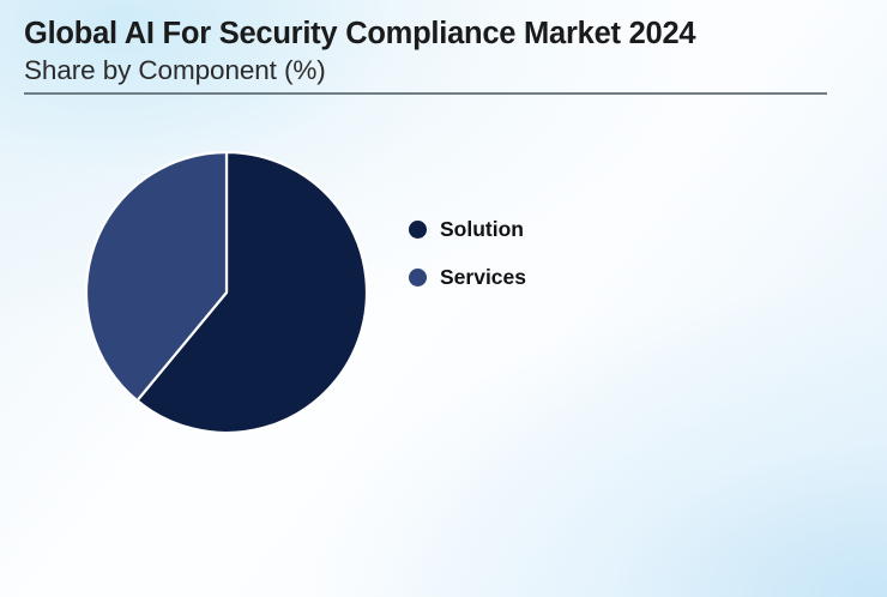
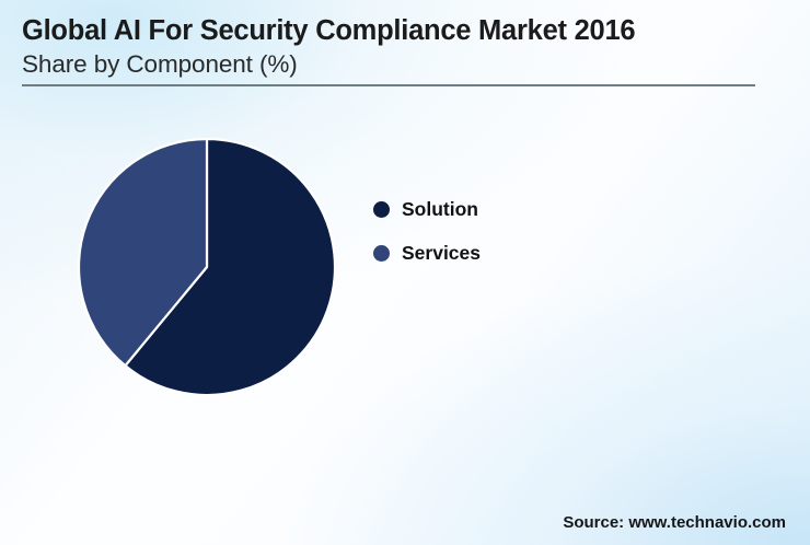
- Global AI For Security Compliance Market 2024
+ Global AI For Security Compliance Market 2016
  Share by Component (%)
  Solution
  Services
+ Source: www.technavio.com
